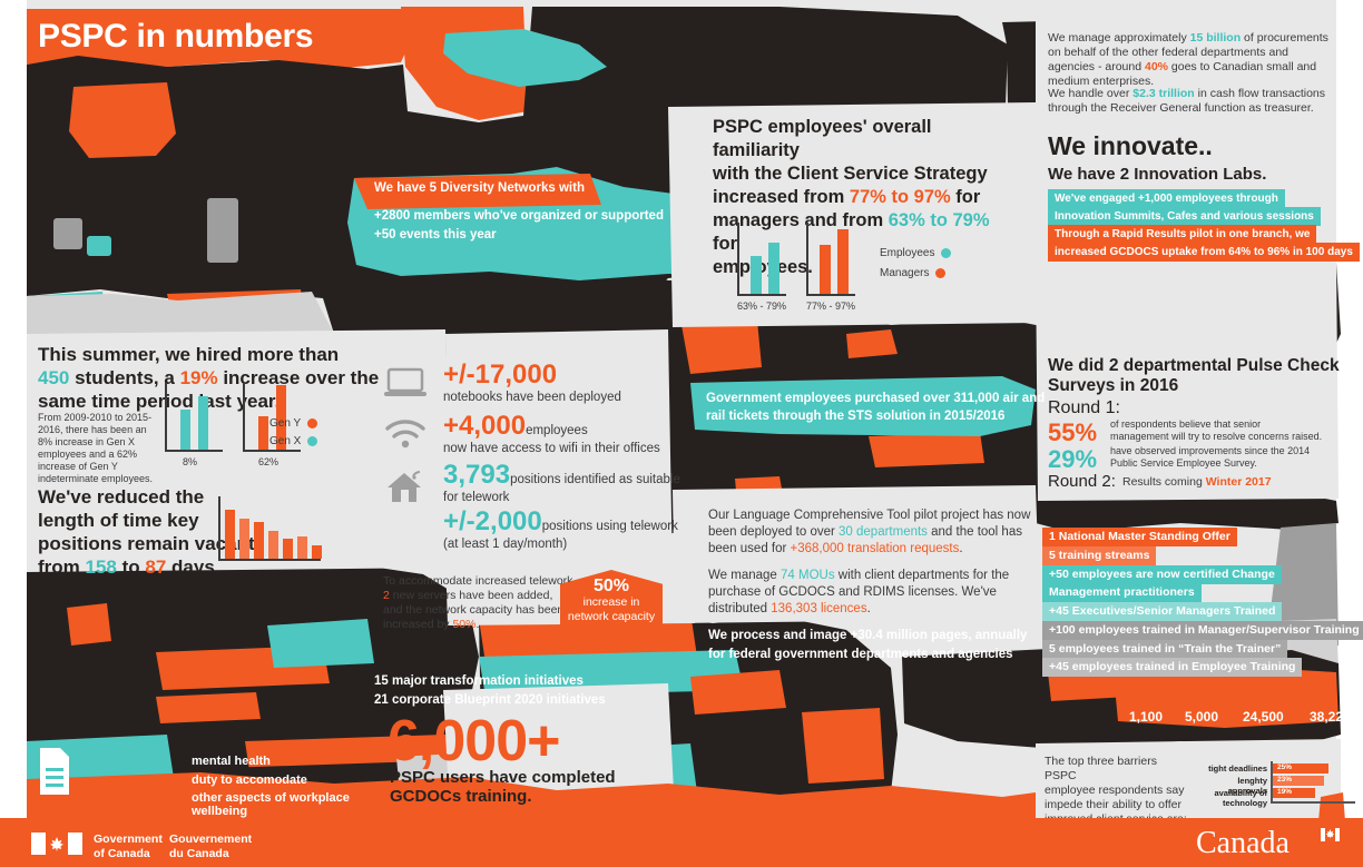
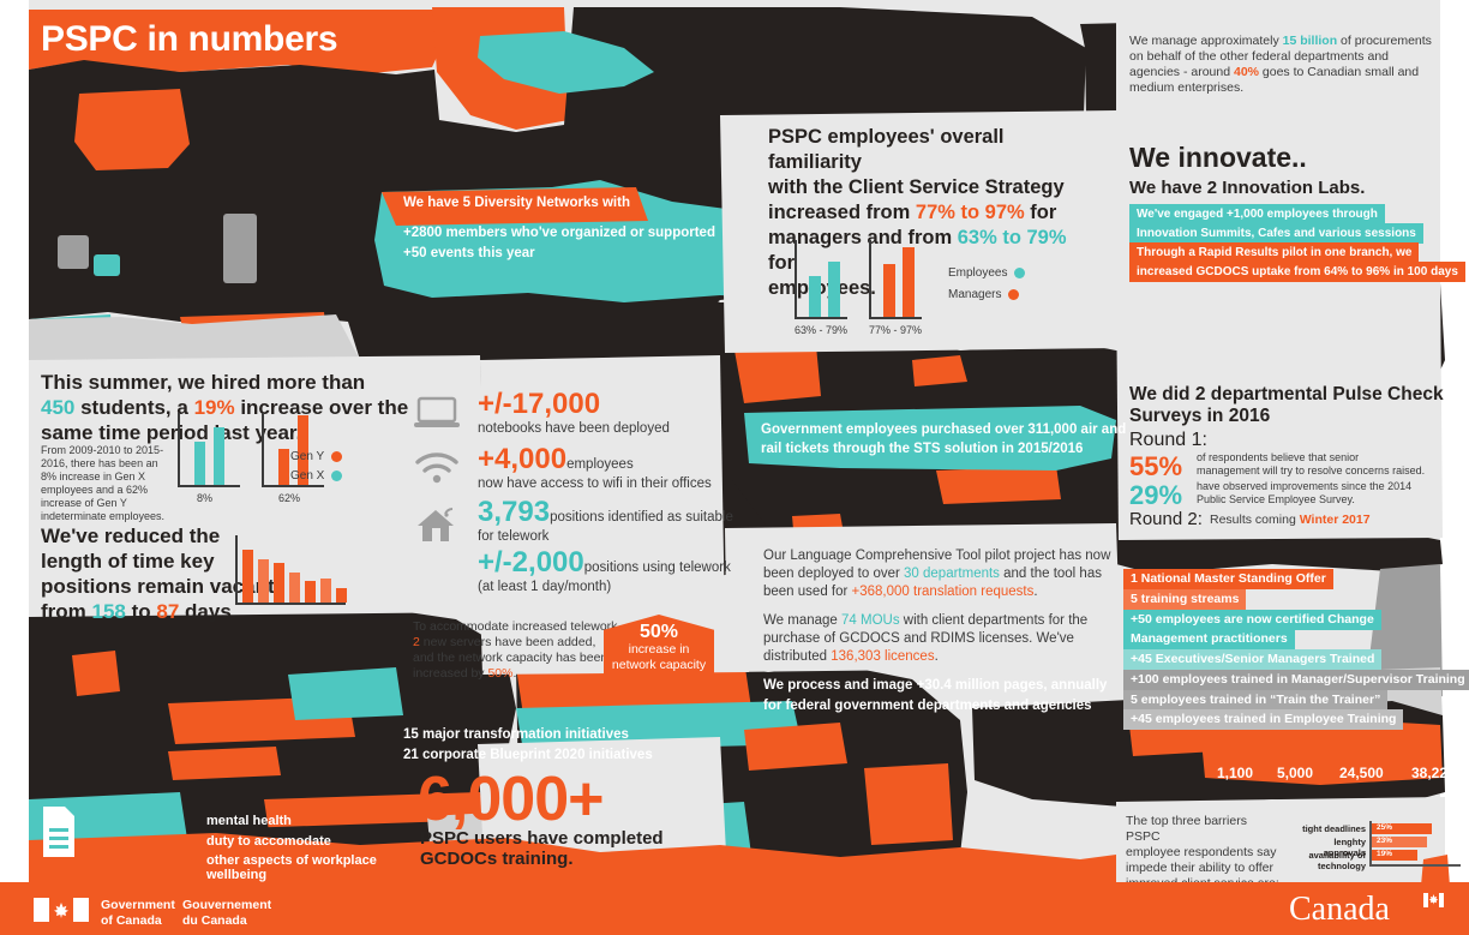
  PSPC in numbers
  We have 5 Diversity Networks with
  +2800 members who've organized or supported
  +50 events this year
  This summer, we hired more than
  450 students, a 19% increase over the
  same time periodastear
  From 2009-2010 to 2015-2016, there has been an 8% increase in Gen X employees and a 62% increase of Gen Y indeterminate employees.
  8%
  62%
  Gen Y
  Gen X
  We've reduced the
  length of time key
  positions remain vact
  from 158 to 87 days.
  +/-17,000
  notebooks have been deployed
  +4,000employees
  now have access to wifi in their offices
  3,793positions identified as suitable
  for telework
  +/-2,000positions using telework
  (at least 1 day/month)
  To accommodate increased telework
  2 new servers have been added,
  and the network capacity has bee
  increased by 50%.
  50%
  increase in
  network capacity
  15 major transformation initiatives
  21 corporate Blueprint 2020 initiatives
  6,000+
  PSPC users have completed
  GCDOCs training.
  mental health
  duty to accomodate
  other aspects of workplace
  wellbeing
  PSPC employees' overall familiarity
  with the Client Service Strategy
  increased from 77% to 97% for
  managers and from 63% to 79% for
  empees.
  63% - 79%
  77% - 97%
  Employees
  Managers
  Government employees purchased over 311,000 air and
  rail tickets through the STS solution in 2015/2016
  Our Language Comprehensive Tool pilot project has now
  been deployed to over 30 departments and the tool has
  been used for +368,000 translation requests.
  We manage 74 MOUs with client departments for the
  purchase of GCDOCS and RDIMS licenses. We've
  distributed 136,303 licences.
  We process and image +30.4 million pages, annually
  for federal government departments and agencies
  We manage approximately 15 billion of procurements on behalf of the other federal departments and agencies - around 40% goes to Canadian small and medium enterprises.
- We handle over $2.3 trillion in cash flow transactions through the Receiver General function as treasurer.
  We innovate..
  We have 2 Innovation Labs.
  We've engaged +1,000 employees through
  Innovation Summits, Cafes and various sessions
  Through a Rapid Results pilot in one branch, we
  increased GCDOCS uptake from 64% to 96% in 100 days
  We did 2 departmental Pulse Check
  Surveys in 2016
  Round 1:
  55%
  of respondents believe that senior
  management will try to resolve concerns raised.
  29%
  have observed improvements since the 2014
  Public Service Employee Survey.
  Round 2:
  Results coming Winter 2017
  1 National Master Standing Offer
  5 training streams
  +50 employees are now certified Change
  Management practitioners
  +45 Executives/Senior Managers Trained
  +100 employees trained in Manager/Supervisor Training
  5 employees trained in “Train the Trainer”
  +45 employees trained in Employee Training
  1,100
  5,000
  24,500
  38,228
  The top three barriers PSPC
  employee respondents say
  impede their ability to offer
  tight deadlines
  lenghty approvals
  availability of technology
  Government
  of Canada
  Gouvernement
  du Canada
  Canada
